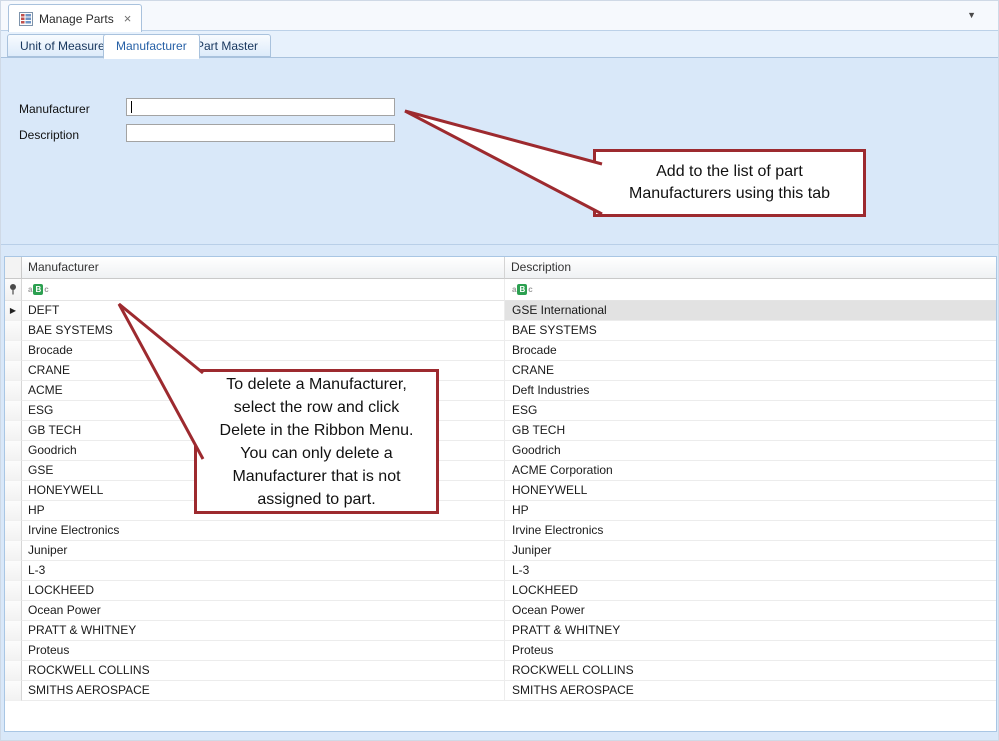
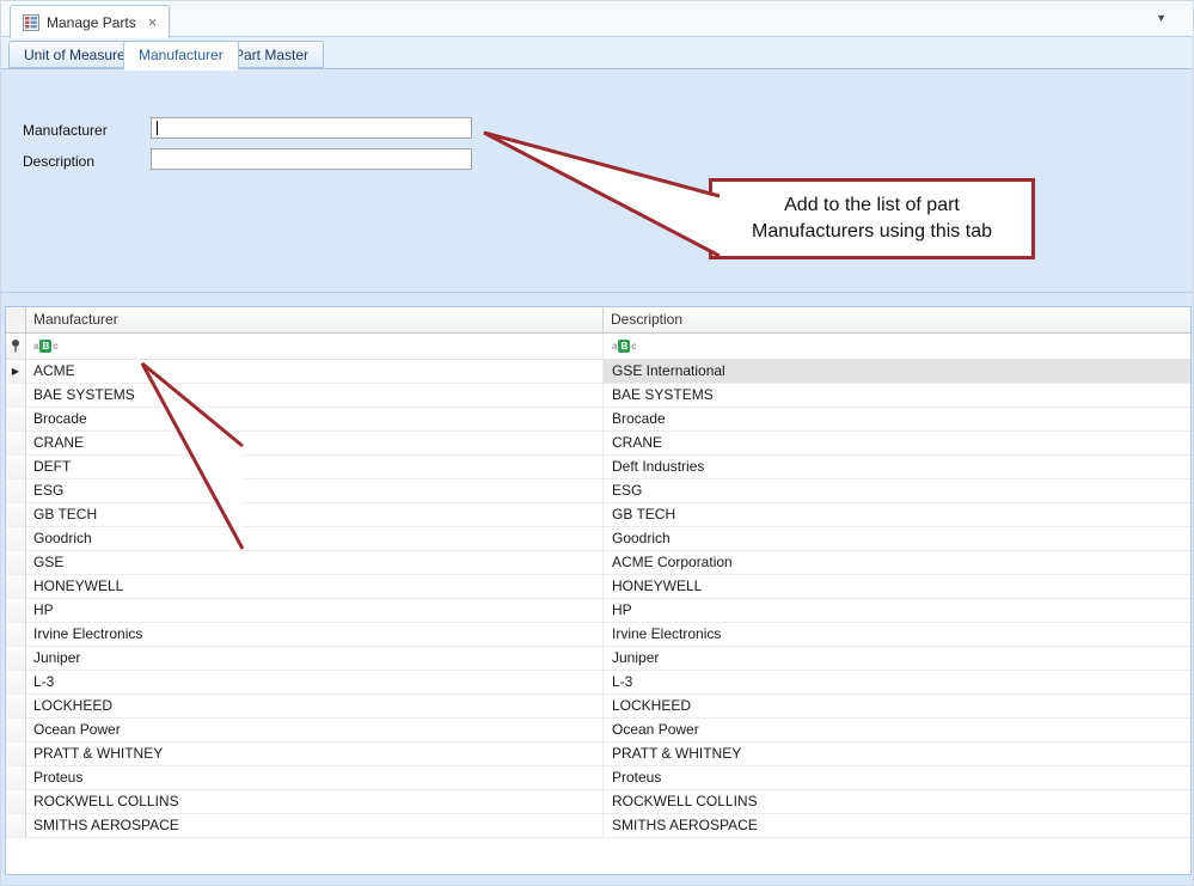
  Manage Parts
  ×
  ▼
  Unit of Measure
  Manufacturer
  Part Master
  Manufacturer
  Description
  Add to the list of part
  Manufacturers using this tab
  Manufacturer
  Description
  a
  B
  c
  a
  B
  c
  ▶
- DEFT
+ ACME
  GSE International
  BAE SYSTEMS
  BAE SYSTEMS
  Brocade
  Brocade
  CRANE
  CRANE
- ACME
+ DEFT
  Deft Industries
  ESG
  ESG
  GB TECH
  GB TECH
  Goodrich
  Goodrich
  GSE
  ACME Corporation
  HONEYWELL
  HONEYWELL
  HP
  HP
  Irvine Electronics
  Irvine Electronics
  Juniper
  Juniper
  L-3
  L-3
  LOCKHEED
  LOCKHEED
  Ocean Power
  Ocean Power
  PRATT & WHITNEY
  PRATT & WHITNEY
  Proteus
  Proteus
  ROCKWELL COLLINS
  ROCKWELL COLLINS
  SMITHS AEROSPACE
  SMITHS AEROSPACE
- To delete a Manufacturer,
- select the row and click
- Delete in the Ribbon Menu.
- You can only delete a
- Manufacturer that is not
- assigned to part.
